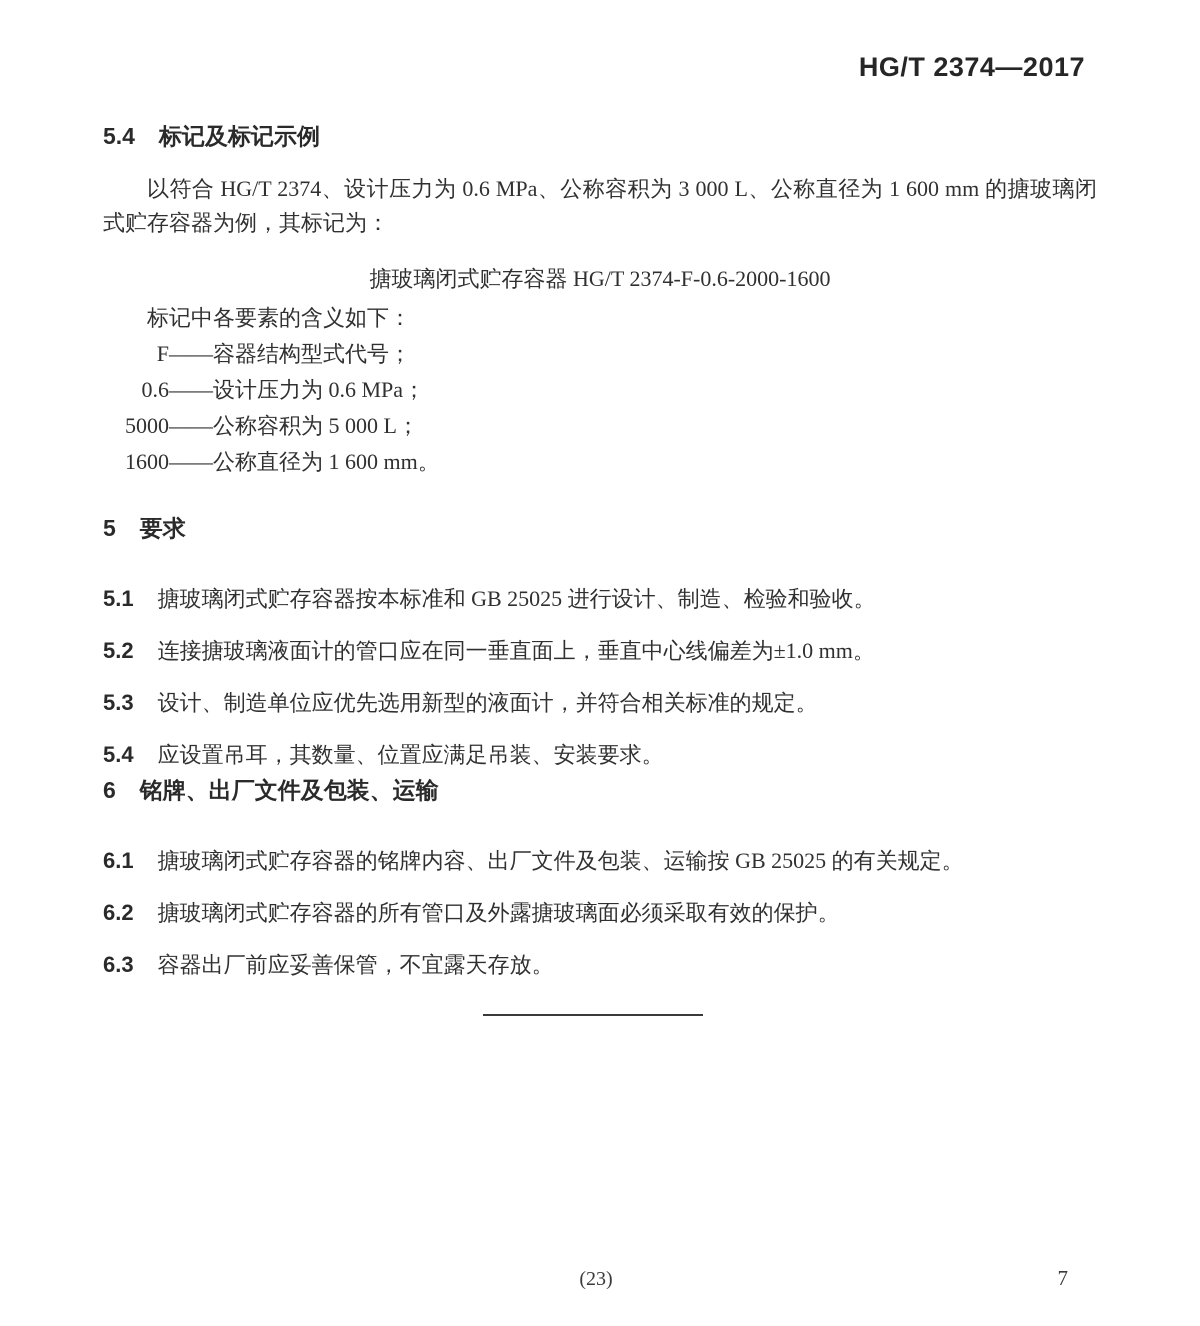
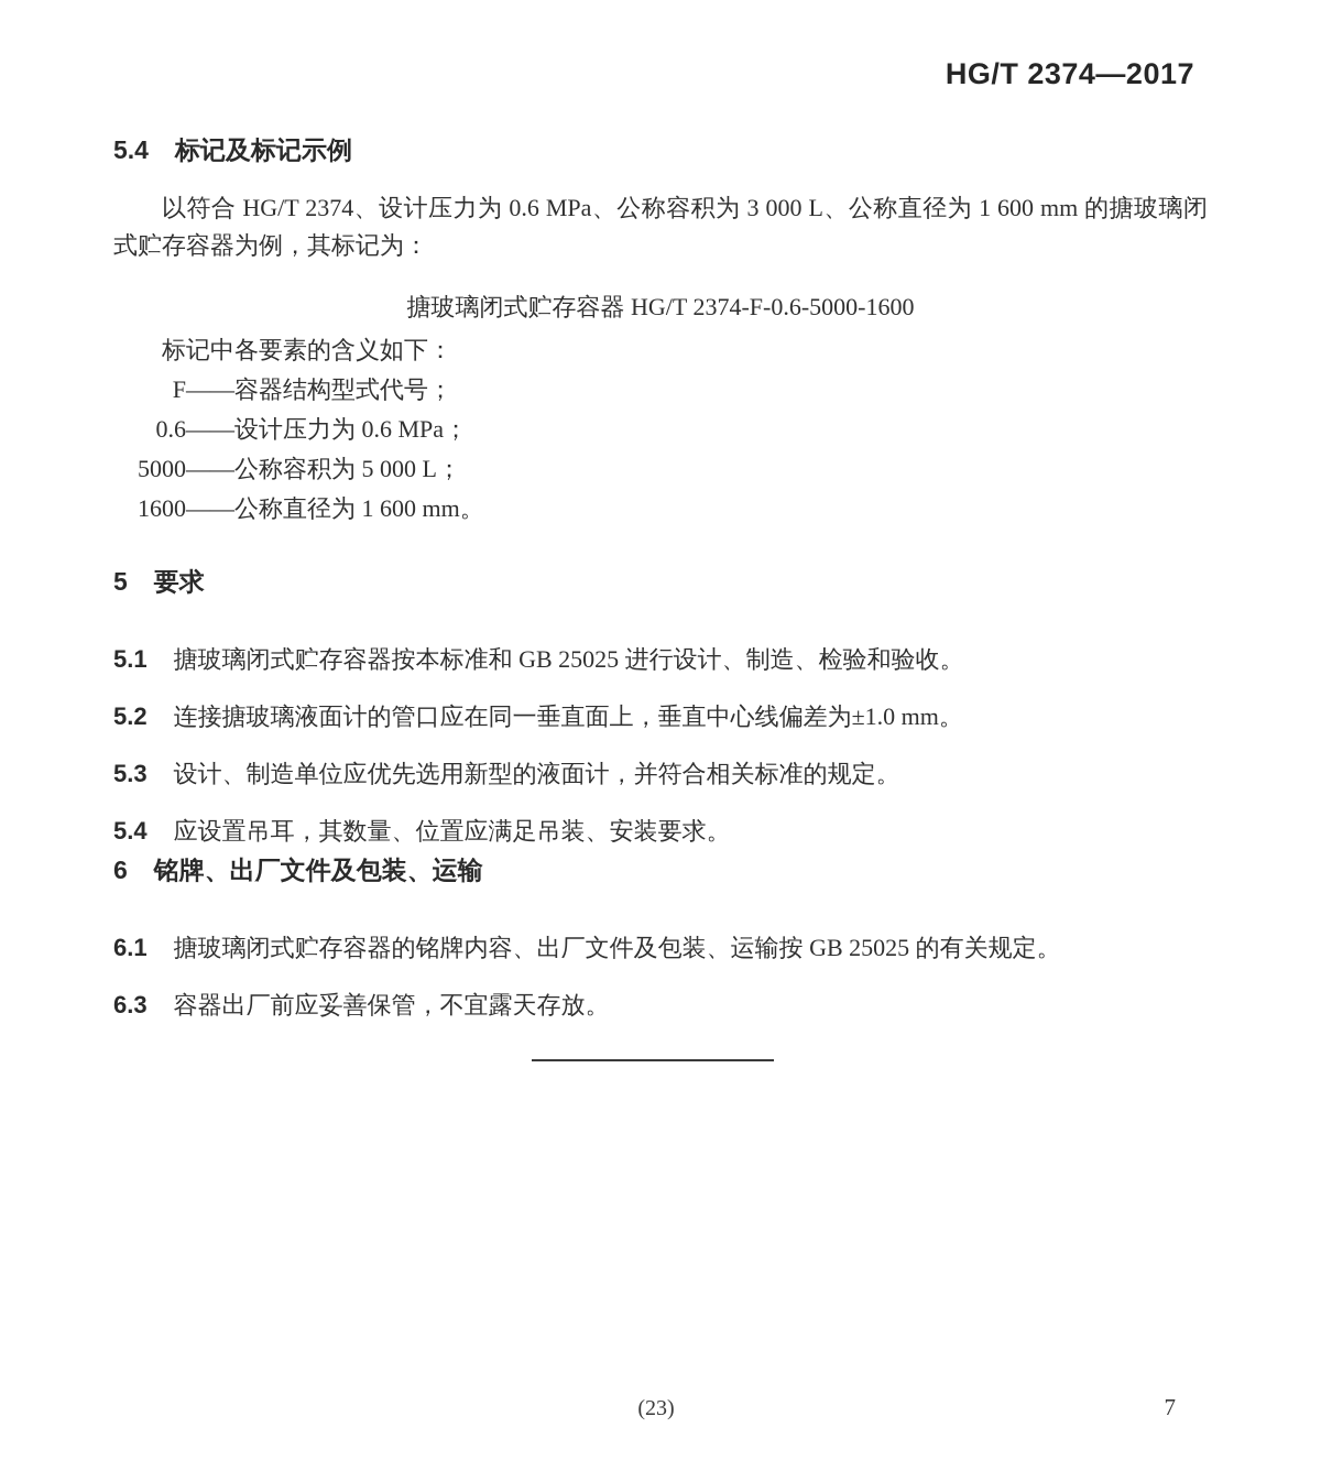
  HG/T 2374—2017
  5.4 标记及标记示例
  以符合 HG/T 2374、设计压力为 0.6 MPa、公称容积为 3 000 L、公称直径为 1 600 mm 的搪玻璃闭式贮存容器为例，其标记为：
- 搪玻璃闭式贮存容器 HG/T 2374-F-0.6-2000-1600
+ 搪玻璃闭式贮存容器 HG/T 2374-F-0.6-5000-1600
  标记中各要素的含义如下：
  F
  ——容器结构型式代号；
  0.6
  ——设计压力为 0.6 MPa；
  5000
  ——公称容积为 5 000 L；
  1600
  ——公称直径为 1 600 mm。
  5 要求
  5.1
  搪玻璃闭式贮存容器按本标准和 GB 25025 进行设计、制造、检验和验收。
  5.2
  连接搪玻璃液面计的管口应在同一垂直面上，垂直中心线偏差为±1.0 mm。
  5.3
  设计、制造单位应优先选用新型的液面计，并符合相关标准的规定。
  5.4
  应设置吊耳，其数量、位置应满足吊装、安装要求。
  6 铭牌、出厂文件及包装、运输
  6.1
  搪玻璃闭式贮存容器的铭牌内容、出厂文件及包装、运输按 GB 25025 的有关规定。
- 6.2
- 搪玻璃闭式贮存容器的所有管口及外露搪玻璃面必须采取有效的保护。
  6.3
  容器出厂前应妥善保管，不宜露天存放。
  (23)
  7
